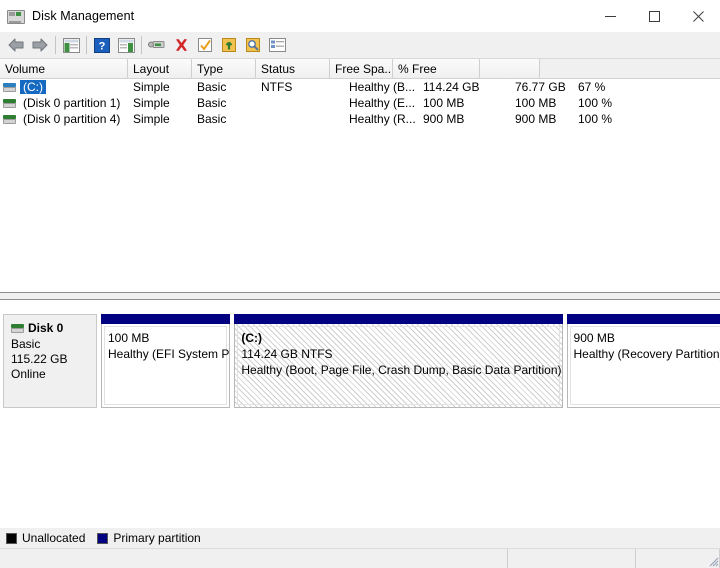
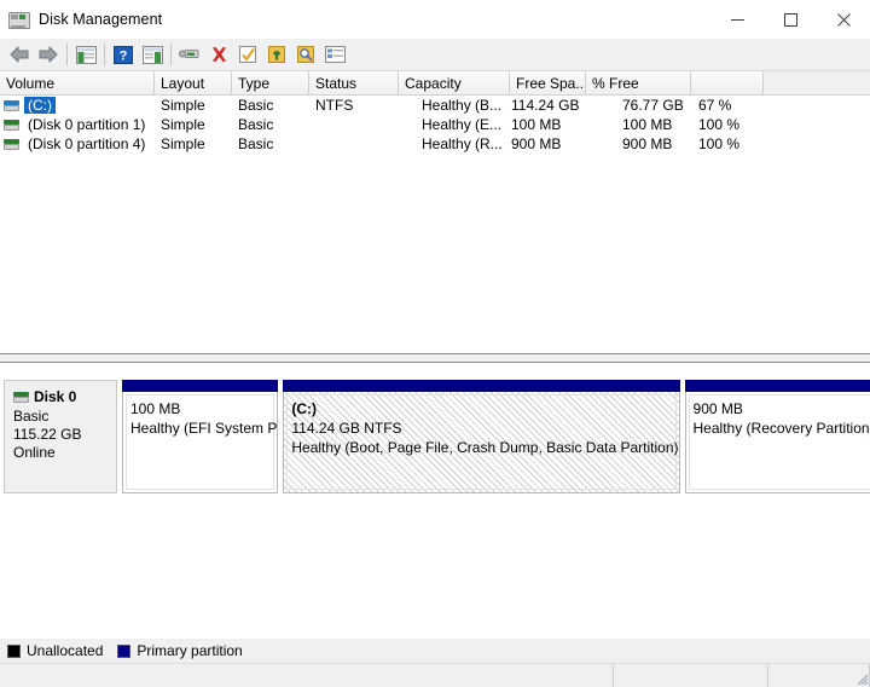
  Disk Management
  ?
  Volume
  Layout
  Type
  Status
+ Capacity
  Free Spa..
  % Free
  (C:)
  Simple
  Basic
  NTFS
  Healthy (B...
  114.24 GB
  76.77 GB
  67 %
  (Disk 0 partition 1)
  Simple
  Basic
  Healthy (E...
  100 MB
  100 MB
  100 %
  (Disk 0 partition 4)
  Simple
  Basic
  Healthy (R...
  900 MB
  900 MB
  100 %
  Disk 0
  Basic
  115.22 GB
  Online
  100 MB
  Healthy (EFI System P
  (C:)
  114.24 GB NTFS
  Healthy (Boot, Page File, Crash Dump, Basic Data Partition)
  900 MB
  Healthy (Recovery Partition
  Unallocated
  Primary partition
